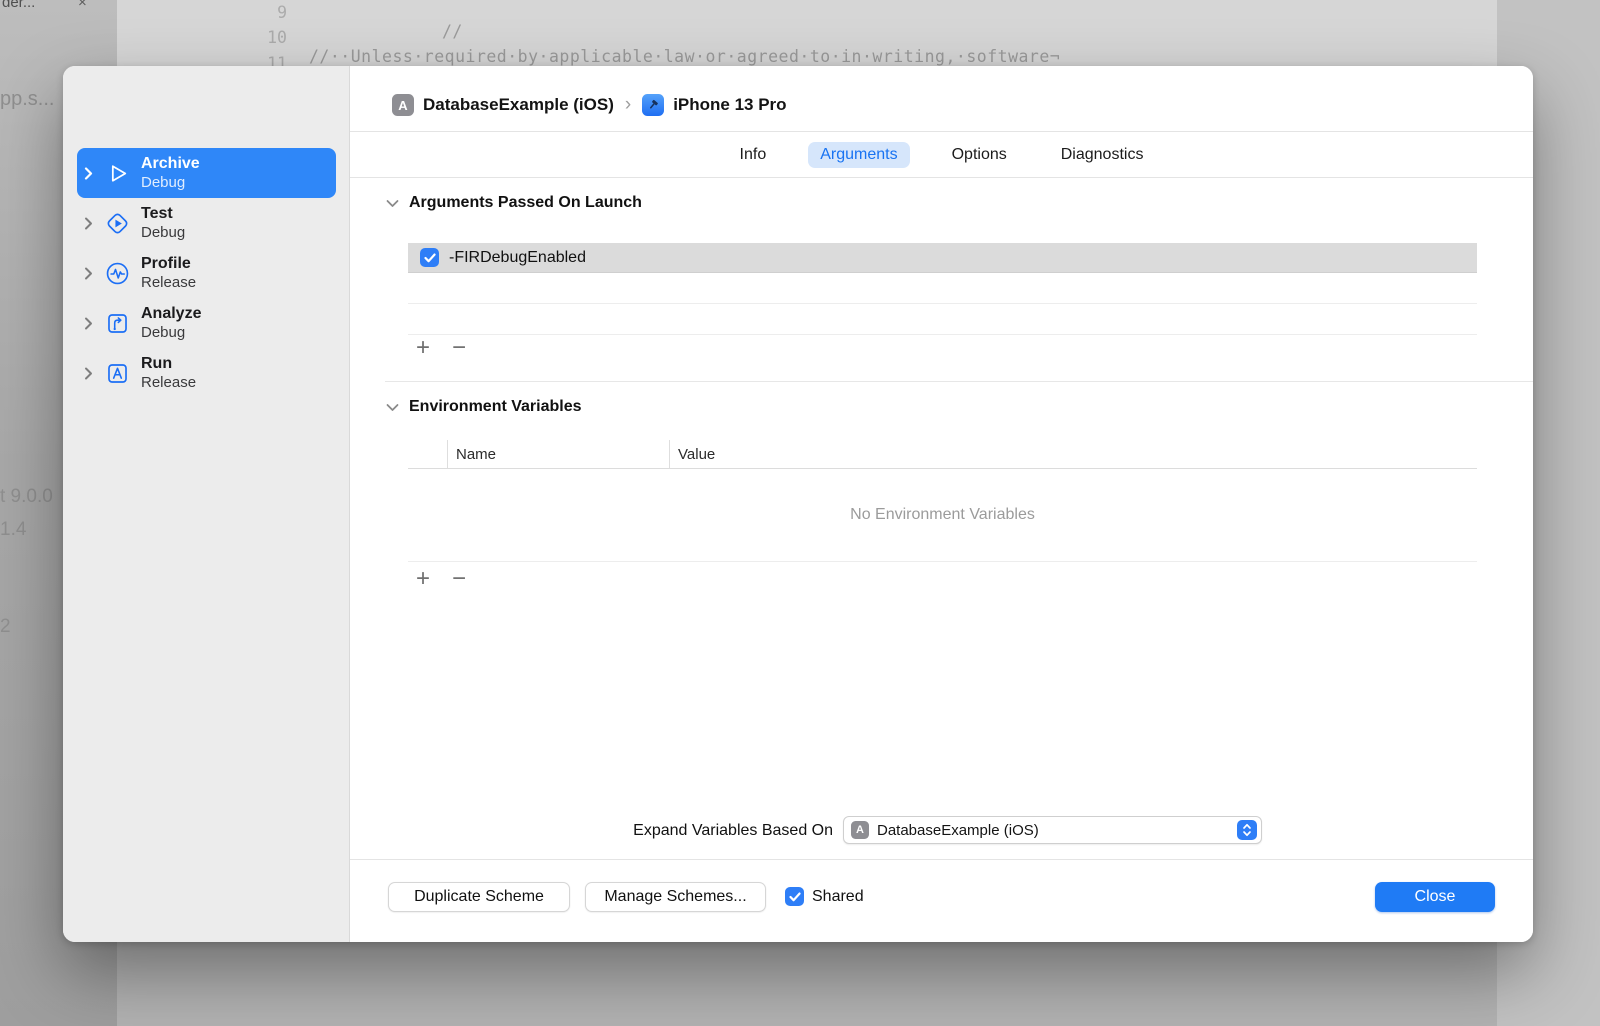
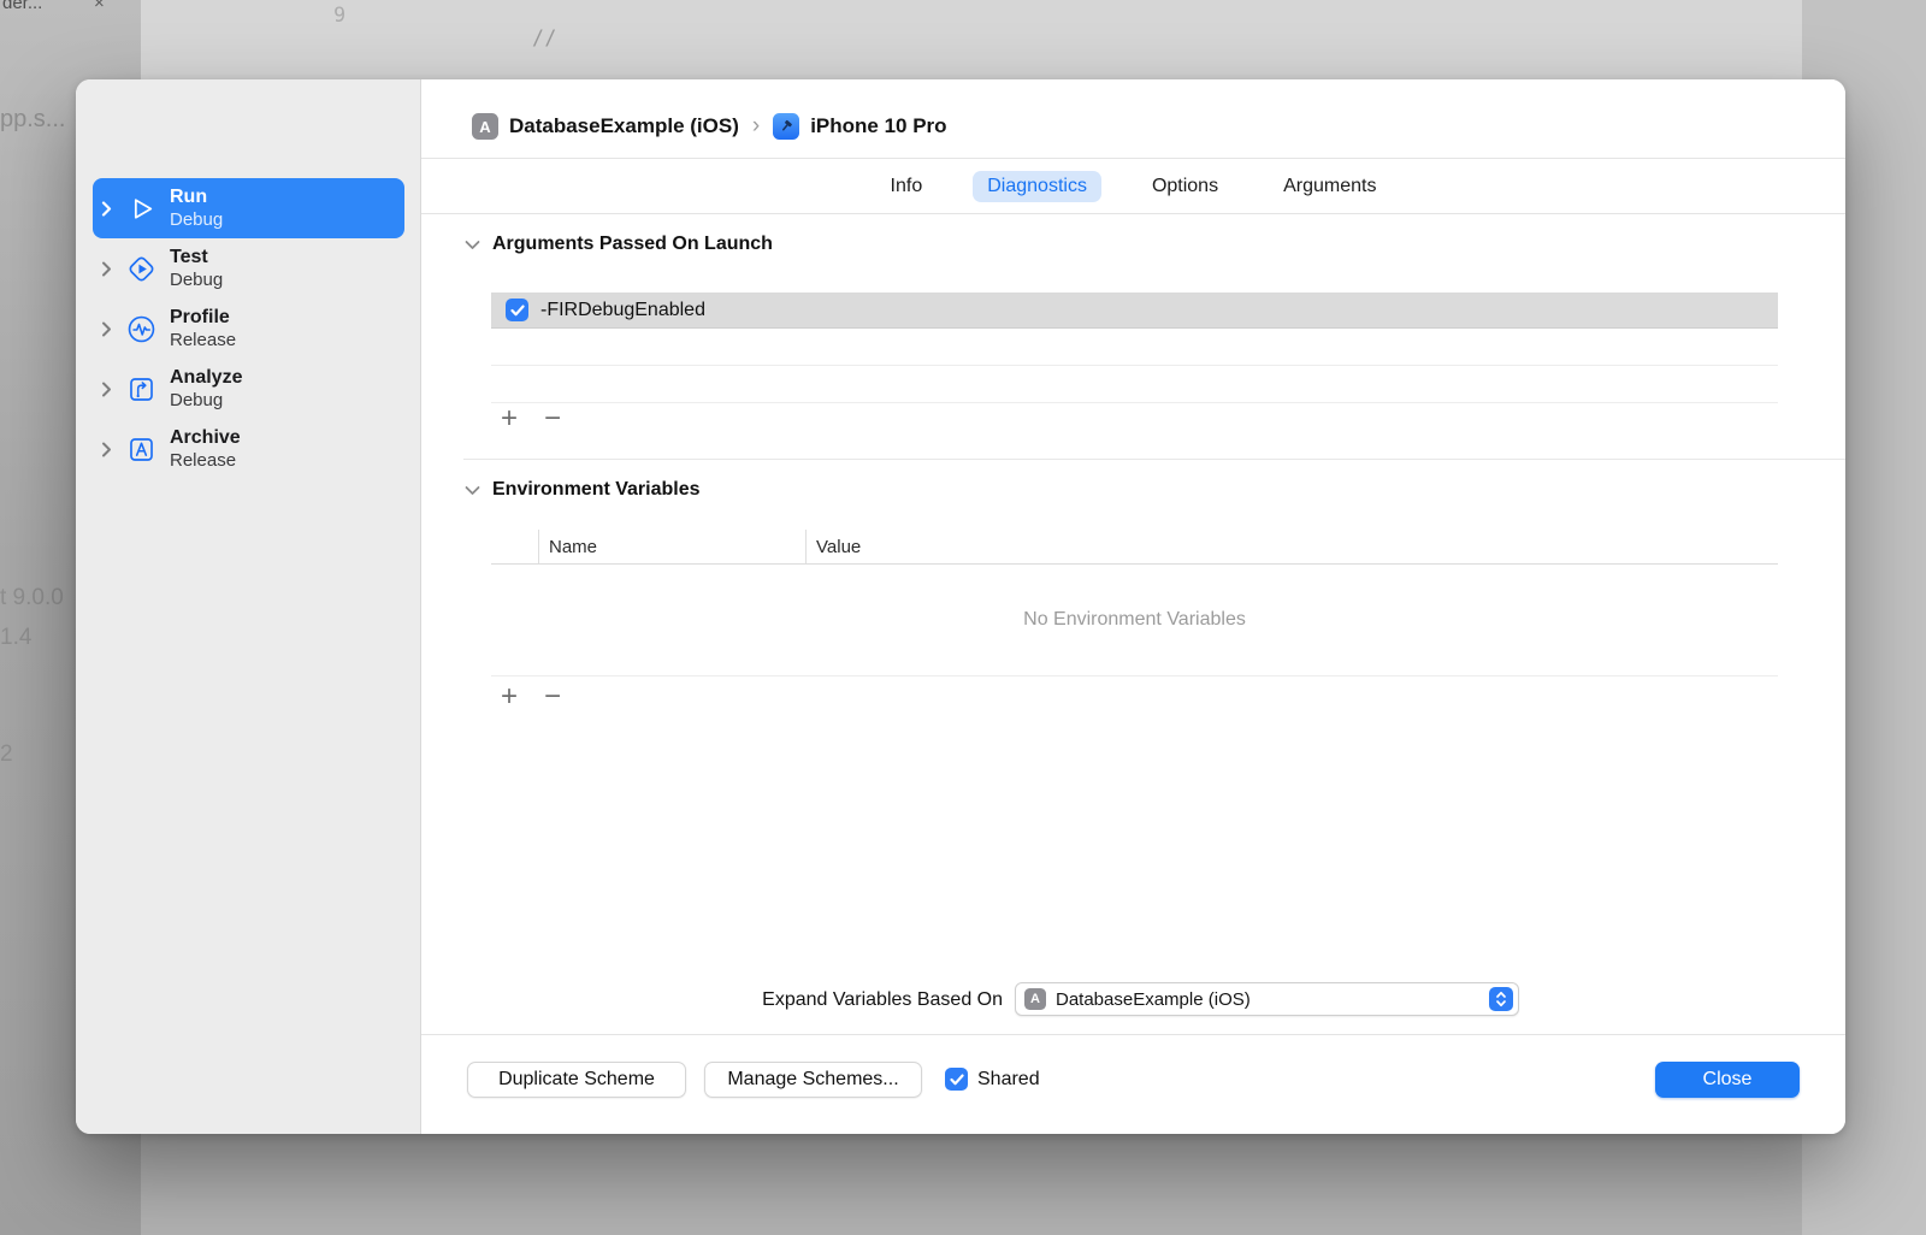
  9
  //
- 10
- //··Unless·required·by·applicable·law·or·agreed·to·in·writing,·software¬
- 11
  der...
  ×
  pp.s...
  t 9.0.0
  1.4
- Archive
+ Run
  Debug
  Test
  Debug
  Profile
  Release
  Analyze
  Debug
- Run
+ Archive
  Release
  A
  DatabaseExample (iOS)
  ›
- iPhone 13 Pro
+ iPhone 10 Pro
  Info
- Arguments
+ Diagnostics
  Options
- Diagnostics
+ Arguments
  Arguments Passed On Launch
  -FIRDebugEnabled
  +
  −
  Environment Variables
  Name
  Value
  No Environment Variables
  +
  −
  Expand Variables Based On
  A
  DatabaseExample (iOS)
  Duplicate Scheme
  Manage Schemes...
  Shared
  Close
